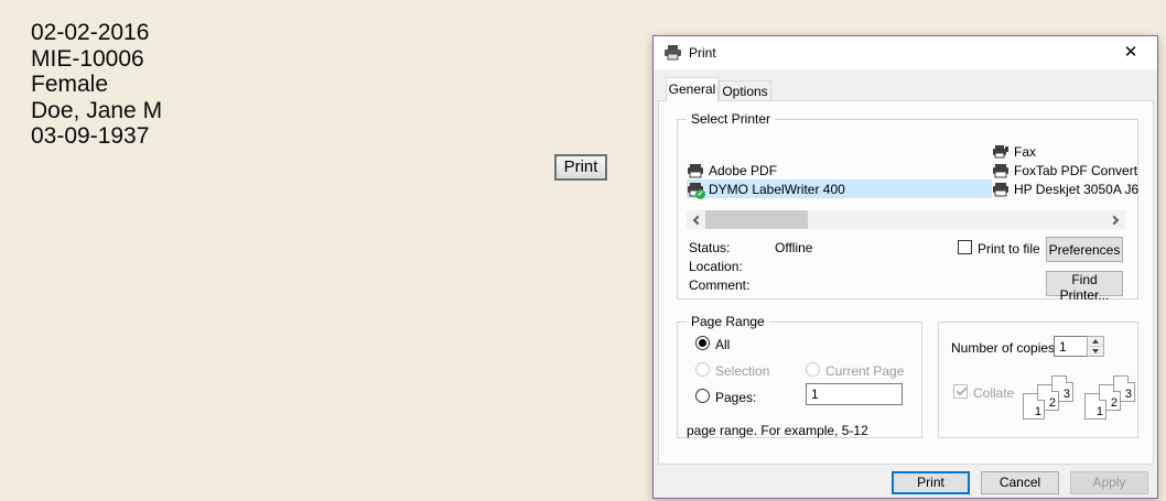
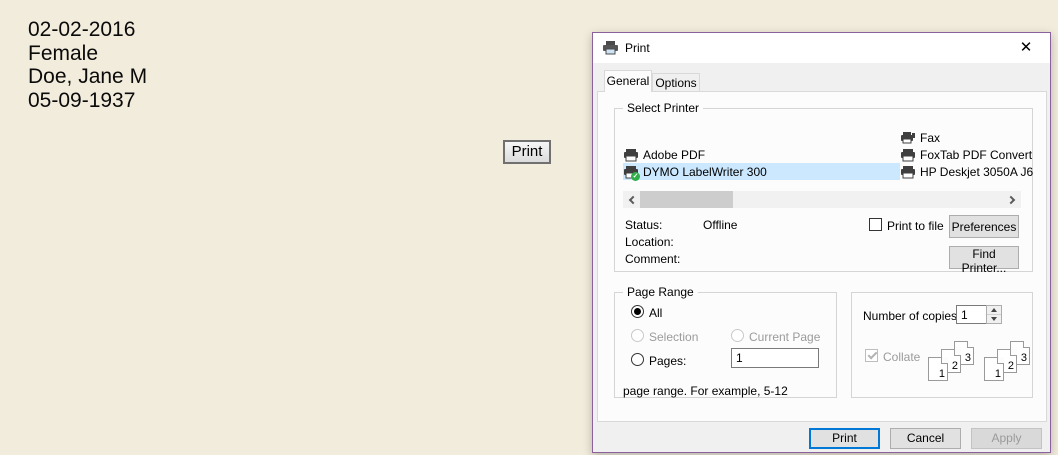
  02-02-2016
- MIE-10006
  Female
  Doe, Jane M
- 03-09-1937
+ 05-09-1937
  Print
  Print
  ✕
  General
  Options
  Select Printer
  Fax
  Adobe PDF
  FoxTab PDF Convert
- DYMO LabelWriter 400
+ DYMO LabelWriter 300
  HP Deskjet 3050A J6
  Status:
  Offline
  Location:
  Comment:
  Print to file
  Preferences
  Find Printer...
  Page Range
  All
  Selection
  Current Page
  Pages:
  1
  page range. For example, 5-12
  Number of copies
  1
  Collate
  3
  2
  1
  3
  2
  1
  Print
  Cancel
  Apply
